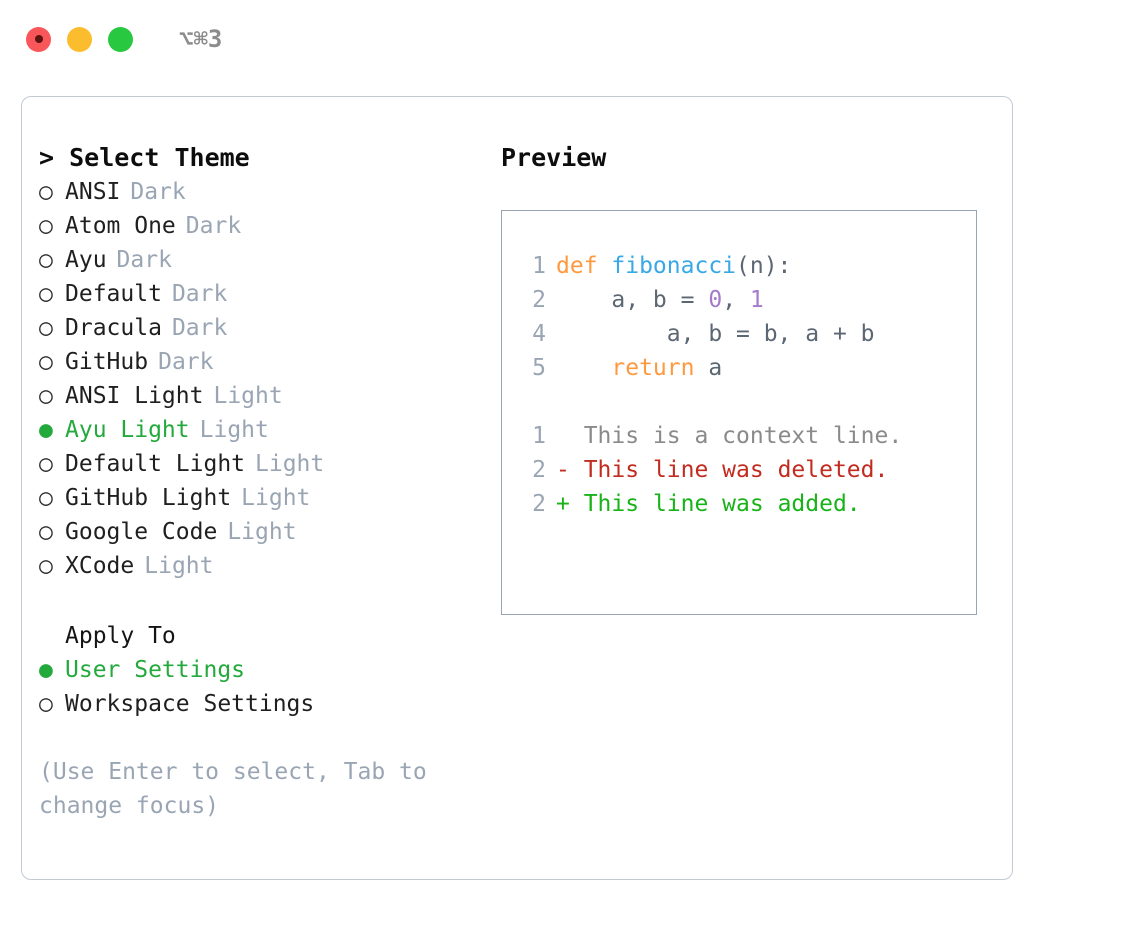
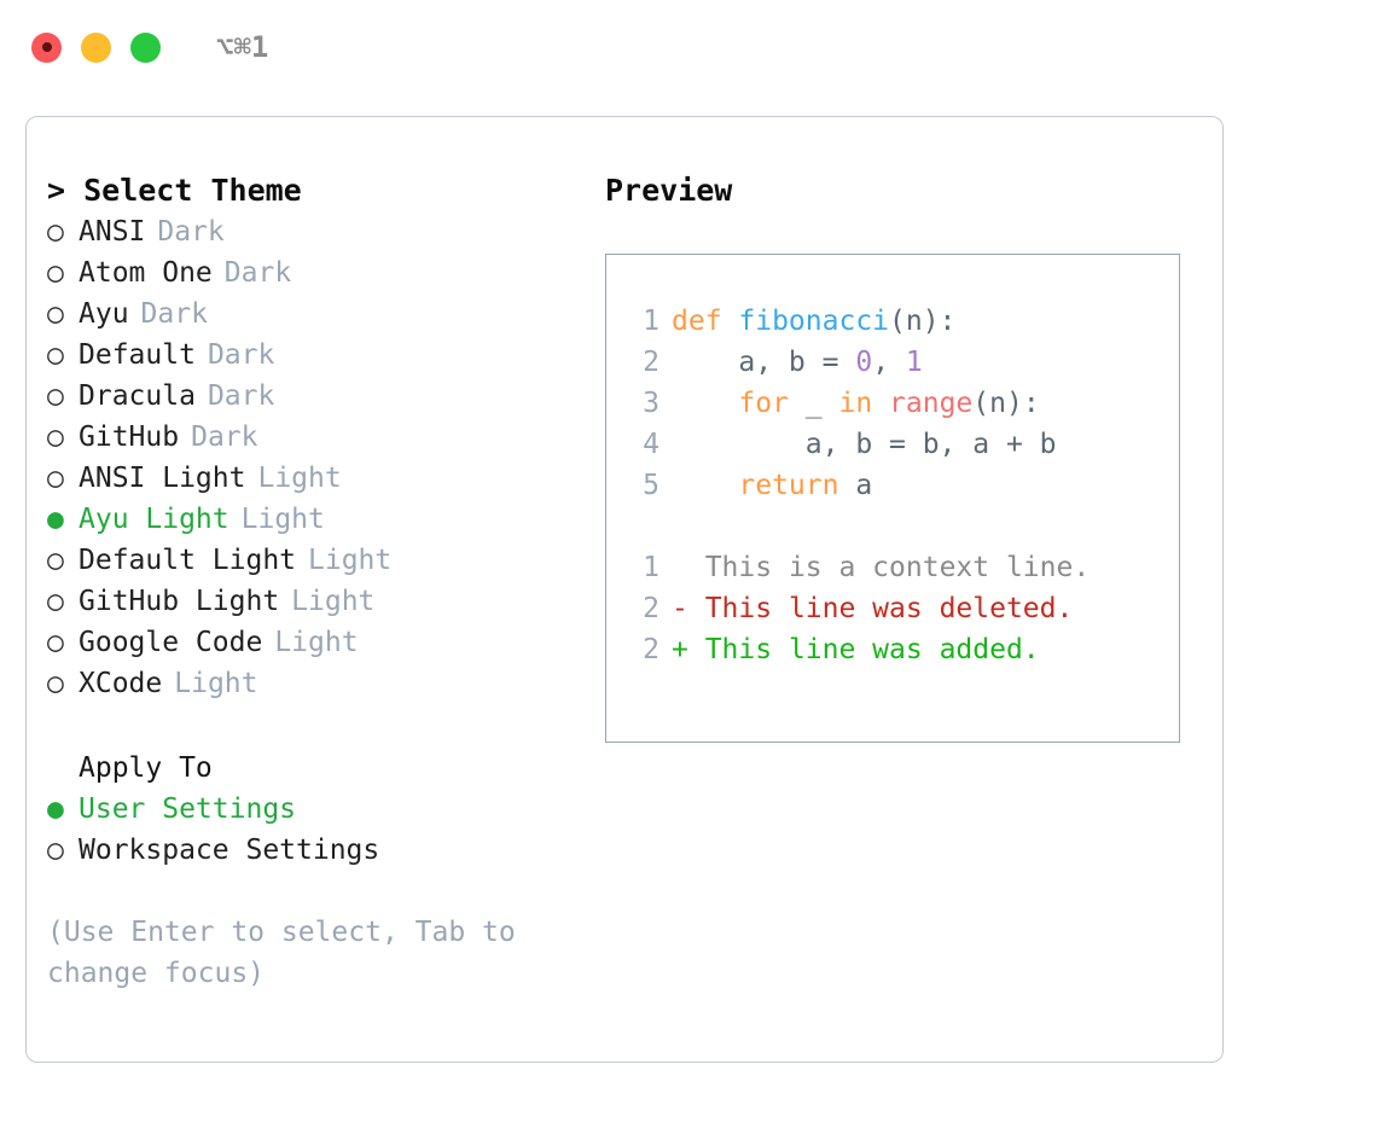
- ⌥⌘3
+ ⌥⌘1
  > Select Theme
  ○
  ANSI
  Dark
  ○
  Atom One
  Dark
  ○
  Ayu
  Dark
  ○
  Default
  Dark
  ○
  Dracula
  Dark
  ○
  GitHub
  Dark
  ○
  ANSI Light
  Light
  ●
  Ayu Light
  Light
  ○
  Default Light
  Light
  ○
  GitHub Light
  Light
  ○
  Google Code
  Light
  ○
  XCode
  Light
  Apply To
  ●
  User Settings
  ○
  Workspace Settings
  (Use Enter to select, Tab to change focus)
  Preview
  1
  def fibonacci(n):
  2
  a, b = 0, 1
+ 3
+ for _ in range(n):
  4
  a, b = b, a + b
  5
  return a
  1
  This is a context line.
  2
  -
  This line was deleted.
  2
  +
  This line was added.
